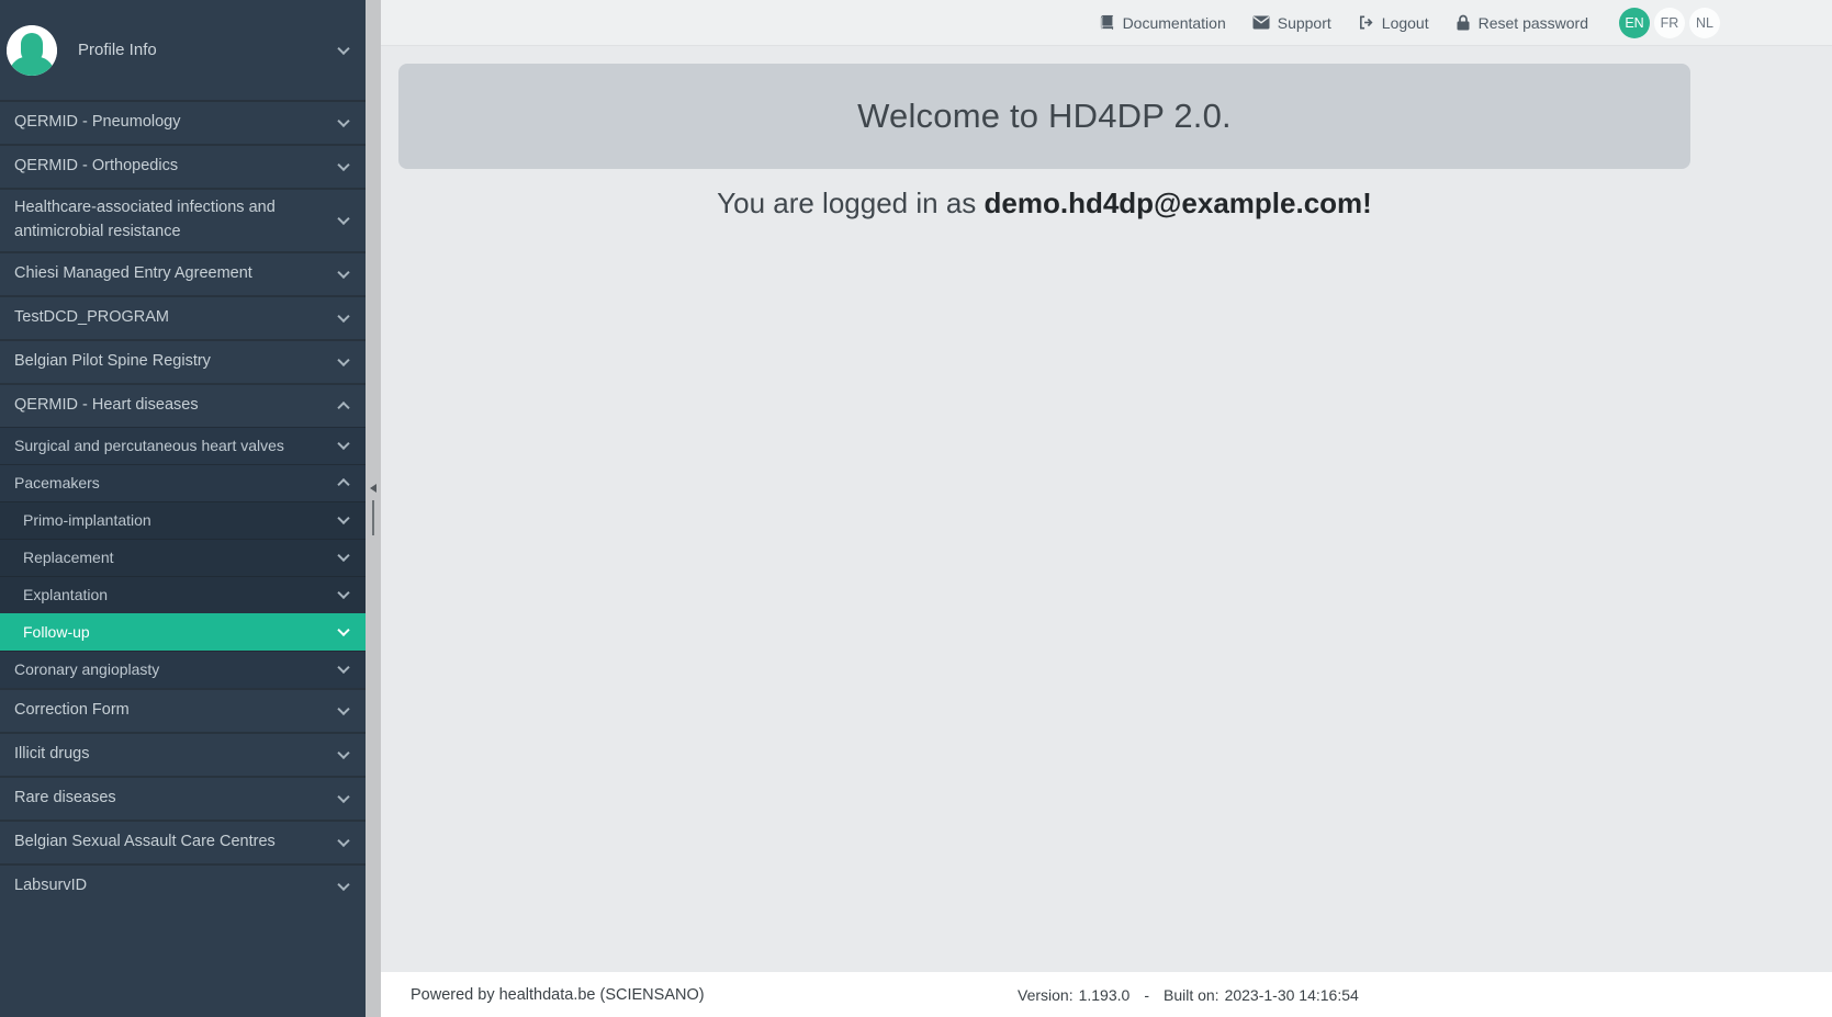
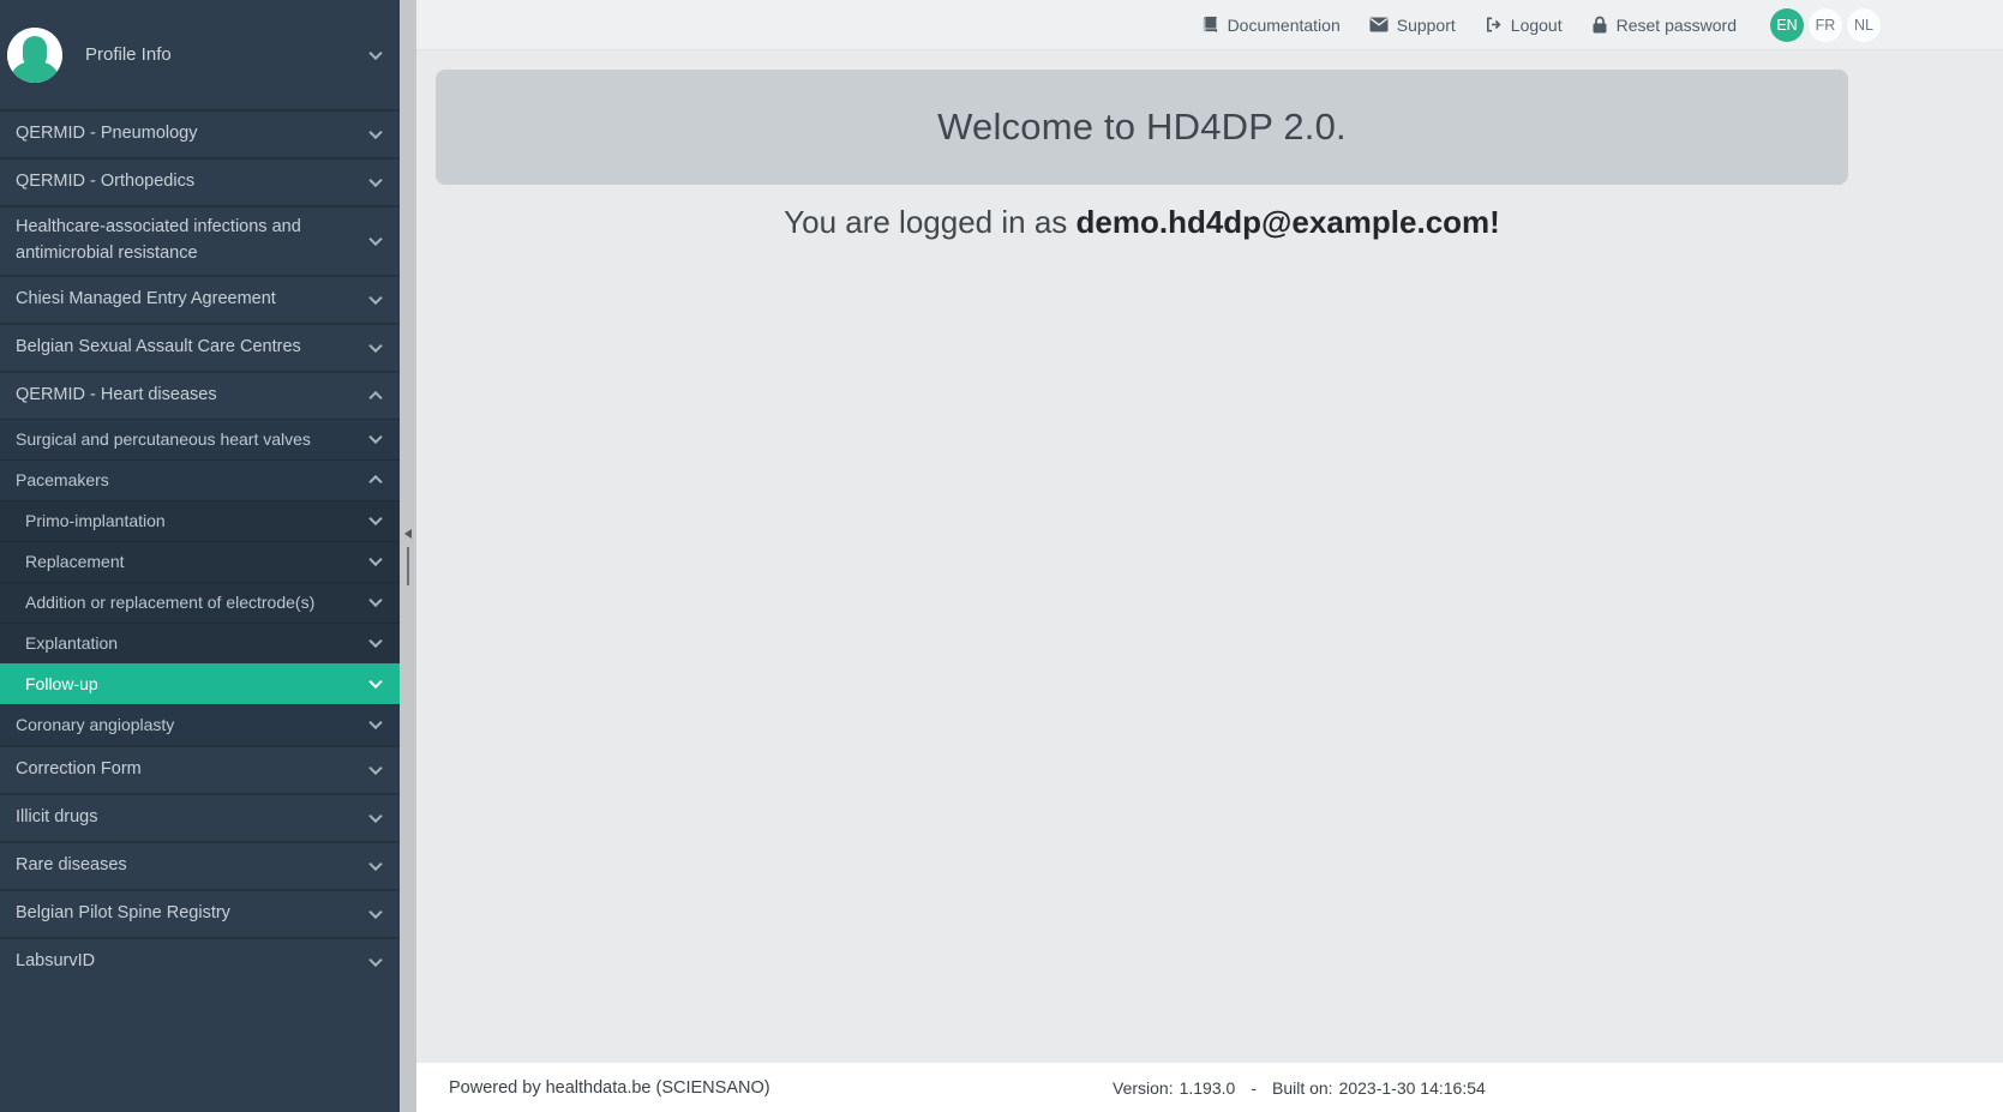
  Profile Info
  QERMID - Pneumology
  QERMID - Orthopedics
  Healthcare-associated infections and antimicrobial resistance
  Chiesi Managed Entry Agreement
- TestDCD_PROGRAM
- Belgian Pilot Spine Registry
+ Belgian Sexual Assault Care Centres
  QERMID - Heart diseases
  Surgical and percutaneous heart valves
  Pacemakers
  Primo-implantation
  Replacement
+ Addition or replacement of electrode(s)
  Explantation
  Follow-up
  Coronary angioplasty
  Correction Form
  Illicit drugs
  Rare diseases
- Belgian Sexual Assault Care Centres
+ Belgian Pilot Spine Registry
  LabsurvID
  Documentation
  Support
  Logout
  Reset password
  EN
  FR
  NL
  Welcome to HD4DP 2.0.
  You are logged in as demo.hd4dp@example.com!
  Powered by healthdata.be (SCIENSANO)
  Version:
  1.193.0
  -
  Built on:
  2023-1-30 14:16:54
